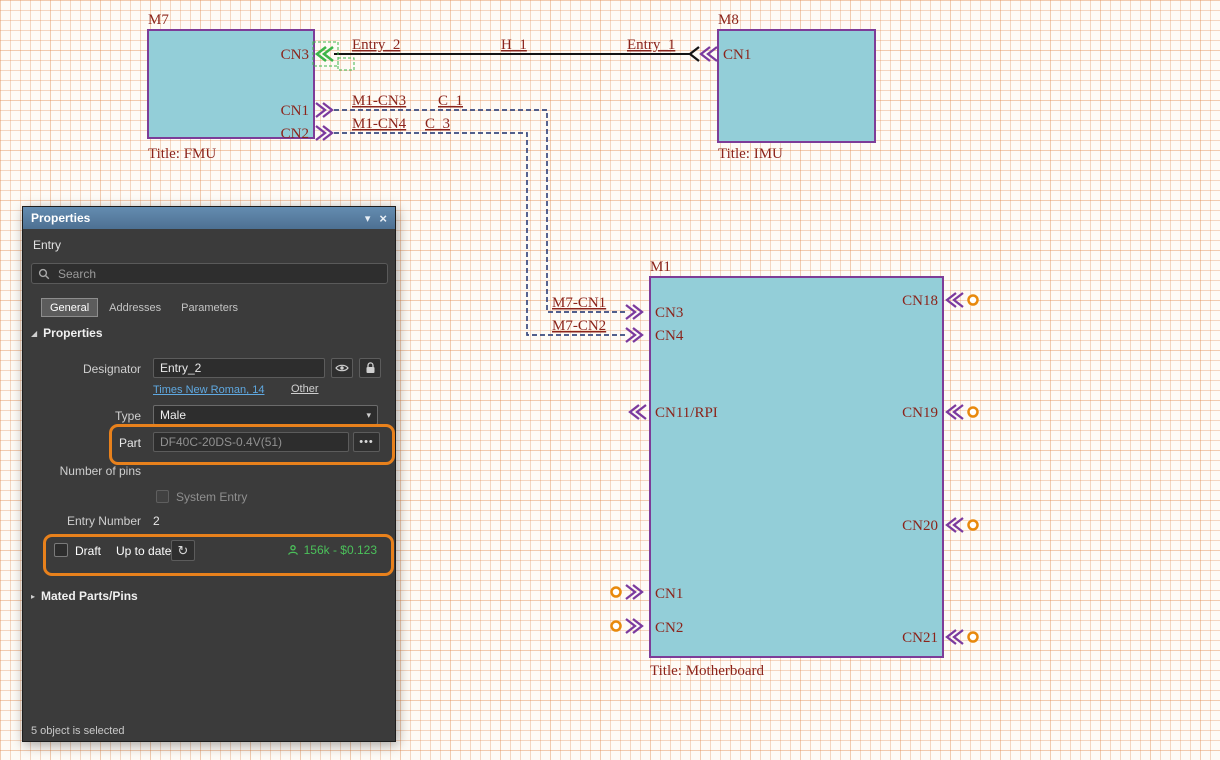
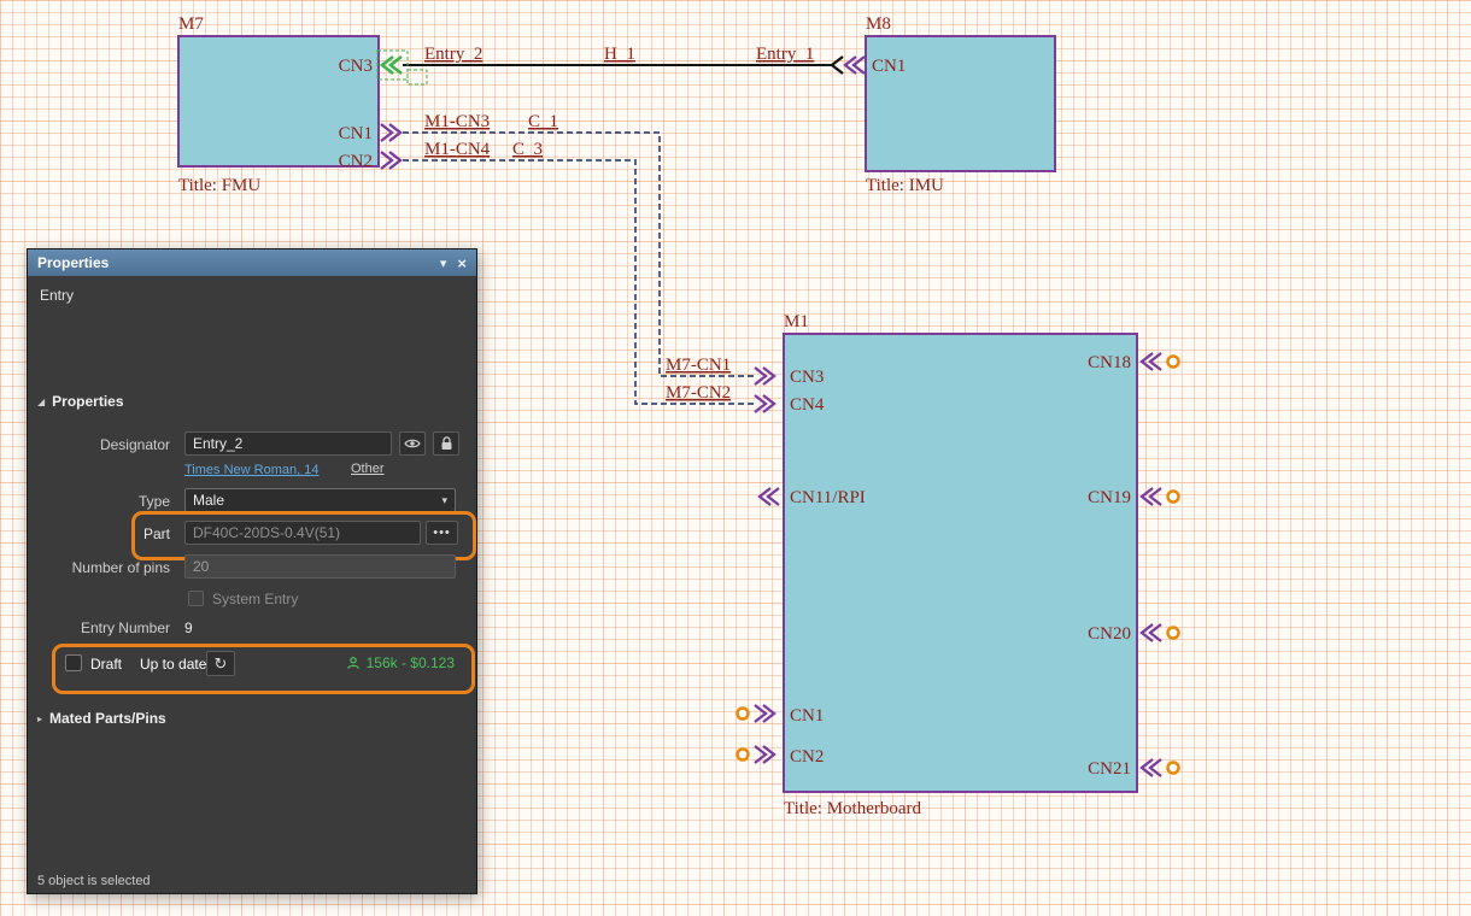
  M7
  Title: FMU
  M8
  Title: IMU
  M1
  Title: Motherboard
  CN3
  CN1
  CN2
  CN1
  CN3
  CN4
  CN11/RPI
  CN1
  CN2
  CN18
  CN19
  CN20
  CN21
  Entry_2
  H_1
  Entry_1
  M1-CN3
  C_1
  M1-CN4
  C_3
  M7-CN1
  M7-CN2
  Properties
  ▾
  ×
  Entry
- Search
- General
- Addresses
- Parameters
  ◢
  Properties
  Designator
  Entry_2
  Times New Roman, 14
  Other
  Type
  Male
  ▾
  Part
  DF40C-20DS-0.4V(51)
  •••
  Number of pins
+ 20
  System Entry
  Entry Number
- 2
+ 9
  Draft
  Up to date
  ↻
  156k - $0.123
  ▸
  Mated Parts/Pins
  5 object is selected
